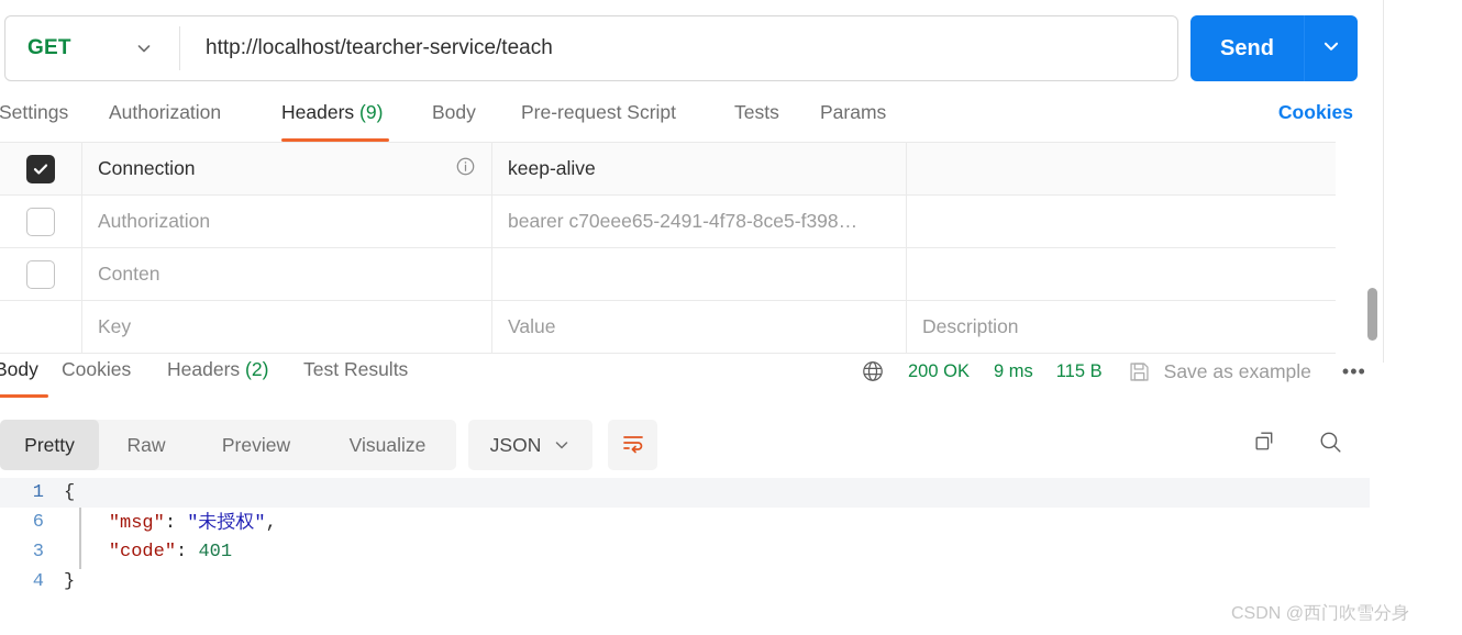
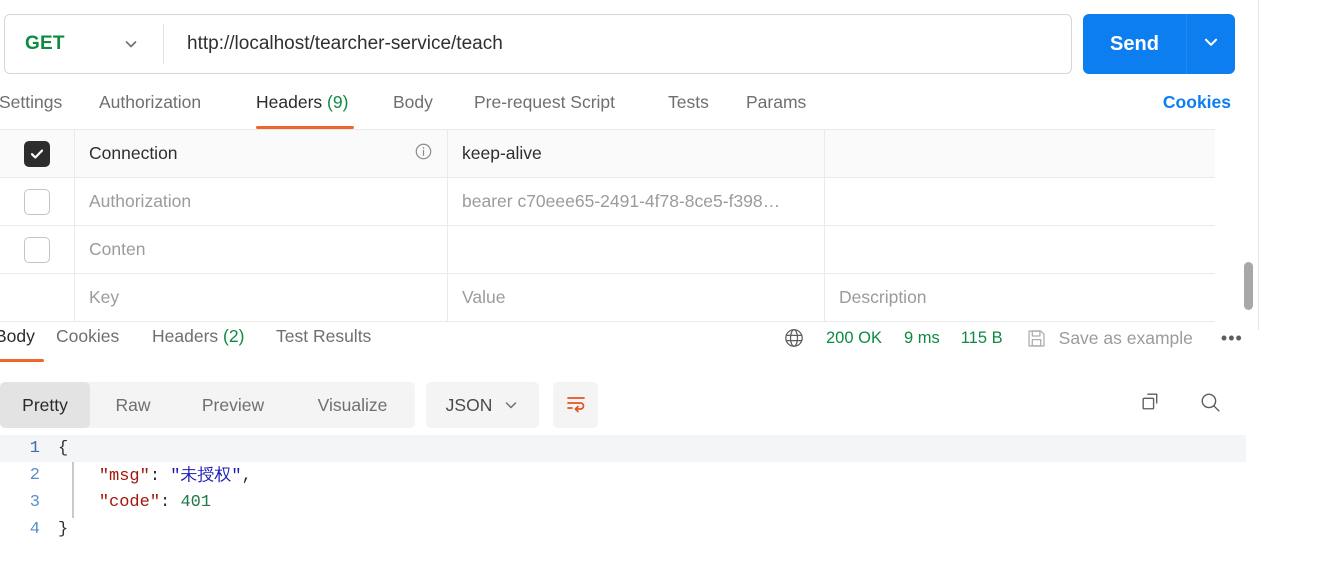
  GET
  http://localhost/tearcher-service/teach
  Send
  Settings
  Authorization
  Headers (9)
  Body
  Pre-request Script
  Tests
  Params
  Cookies
  Connection
  keep-alive
  Authorization
  bearer c70eee65-2491-4f78-8ce5-f398…
  Conten
  Key
  Value
  Description
  Body
  Cookies
  Headers (2)
  Test Results
  200 OK
  9 ms
  115 B
  Save as example
  •••
  Pretty
  Raw
  Preview
  Visualize
  JSON
  1
  {
- 6
+ 2
  "msg": "未授权",
  3
  "code": 401
  4
  }
- CSDN @西门吹雪分身
